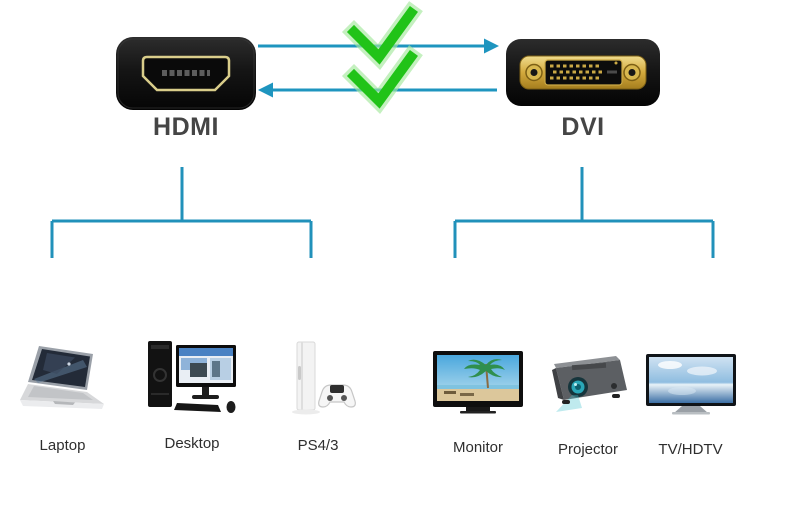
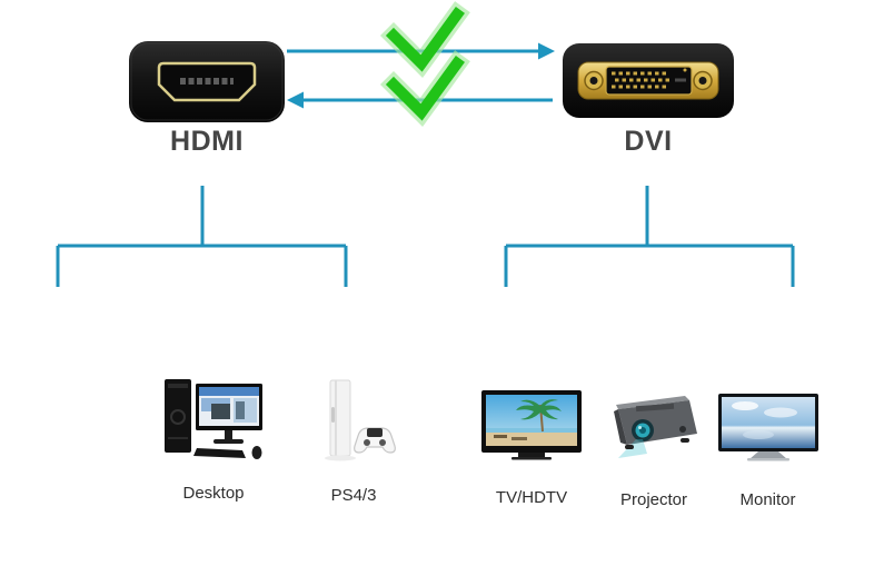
  HDMI
  DVI
- Laptop
  Desktop
  PS4/3
- Monitor
+ TV/HDTV
  Projector
- TV/HDTV
+ Monitor
